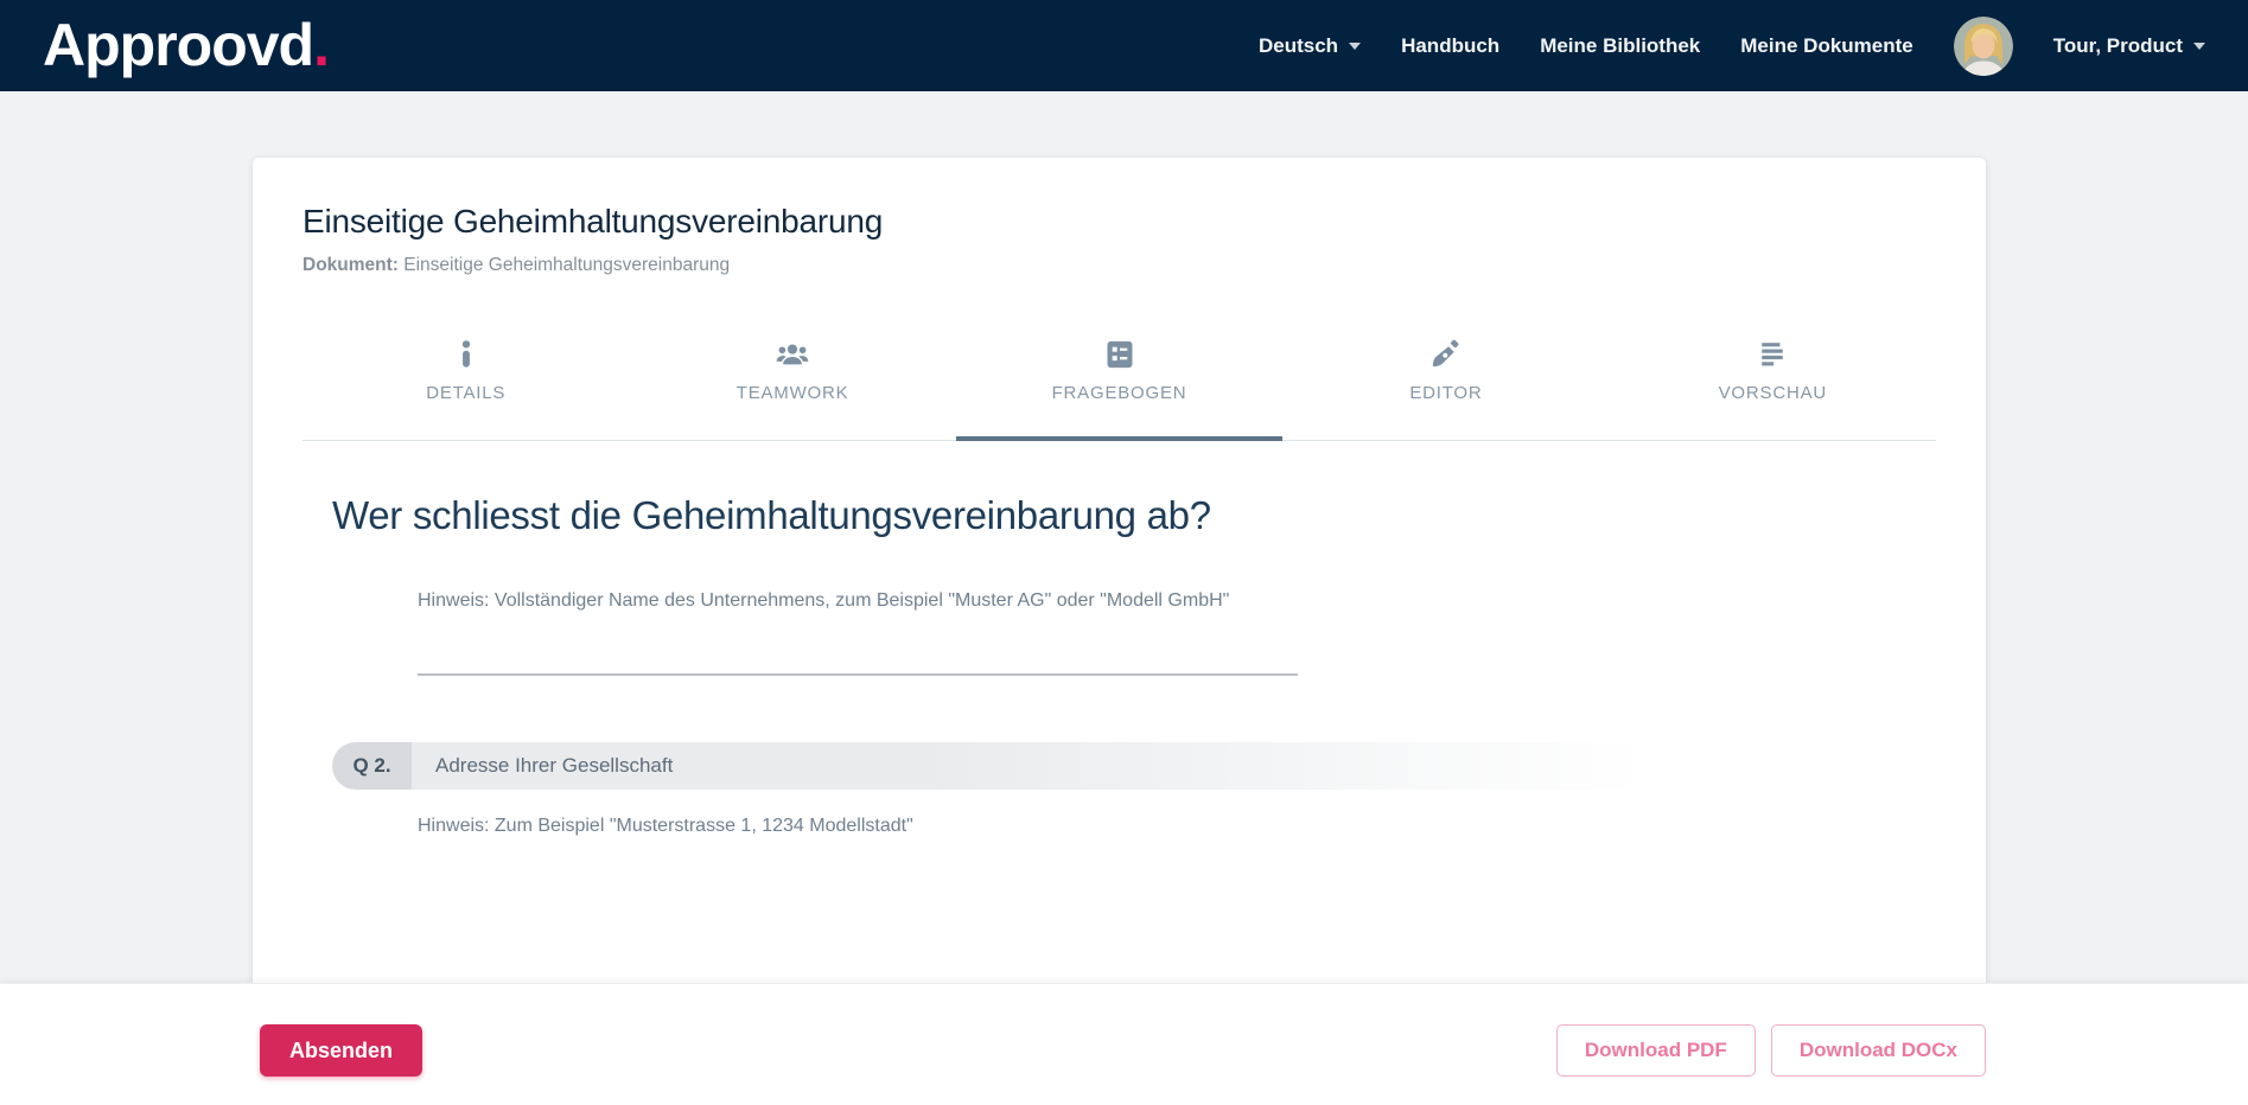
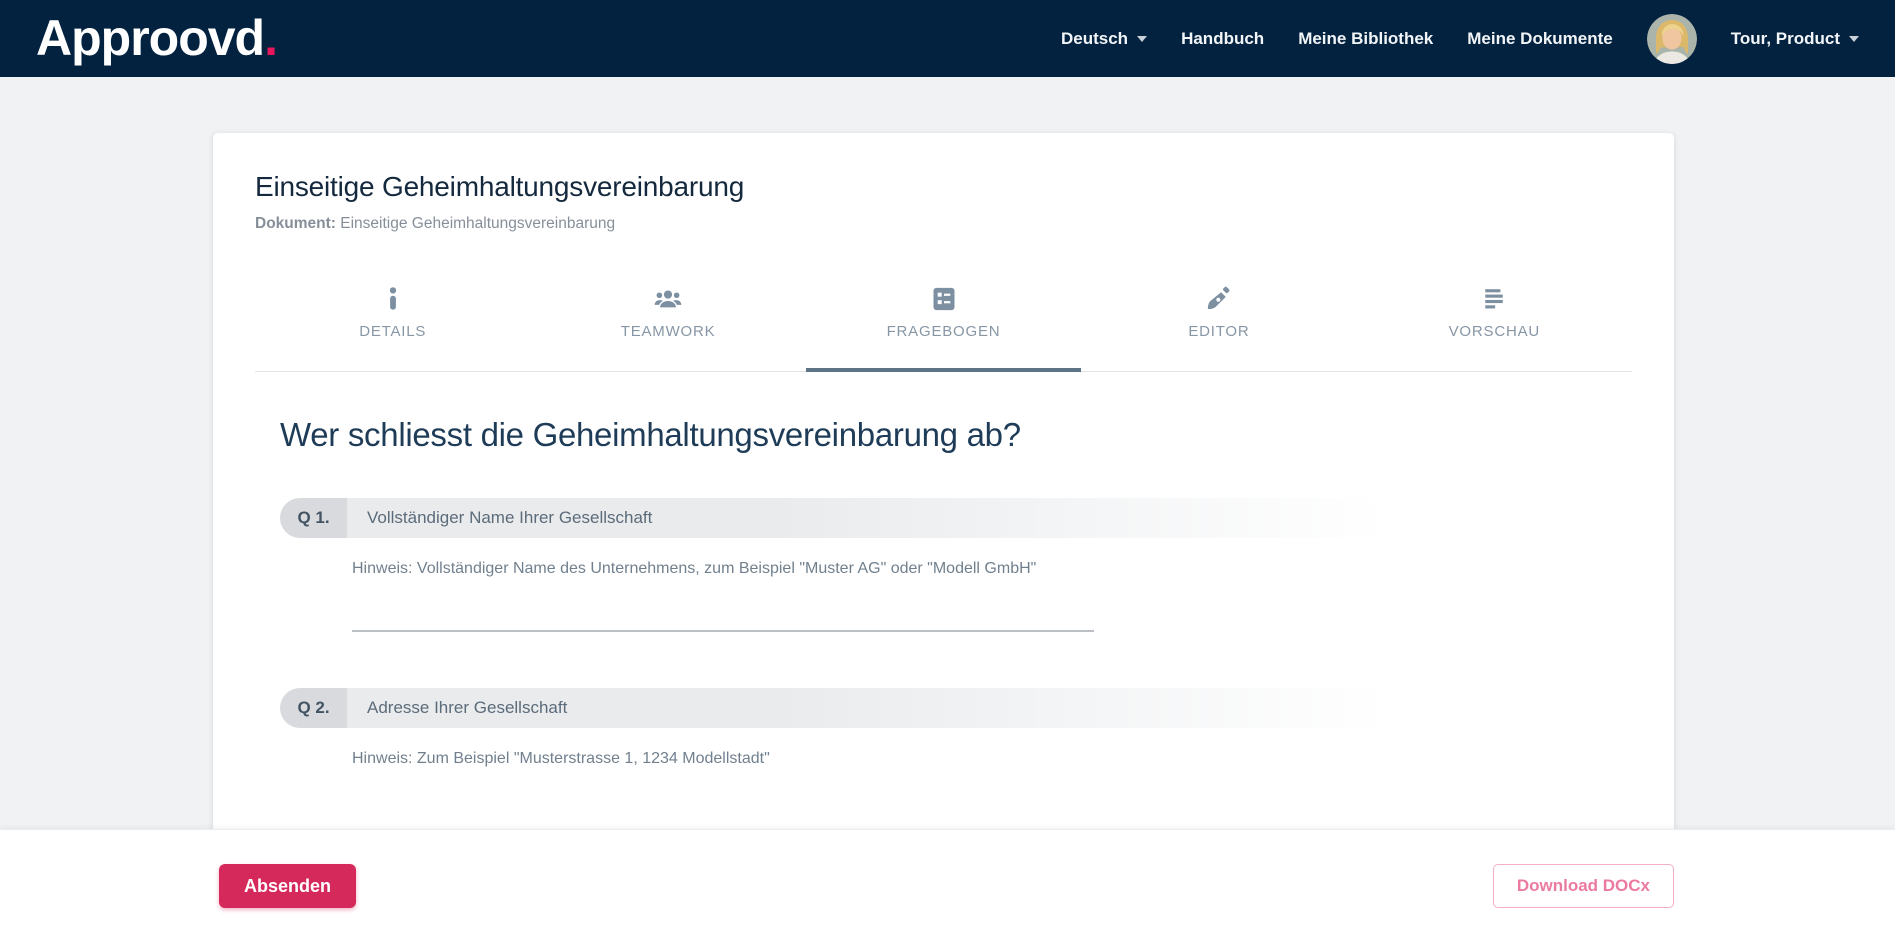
  Approovd.
  Deutsch
  Handbuch
  Meine Bibliothek
  Meine Dokumente
  Tour, Product
  Einseitige Geheimhaltungsvereinbarung
  Dokument: Einseitige Geheimhaltungsvereinbarung
  DETAILS
  TEAMWORK
  FRAGEBOGEN
  EDITOR
  VORSCHAU
  Wer schliesst die Geheimhaltungsvereinbarung ab?
+ Q 1.
+ Vollständiger Name Ihrer Gesellschaft
  Hinweis: Vollständiger Name des Unternehmens, zum Beispiel "Muster AG" oder "Modell GmbH"
  Q 2.
  Adresse Ihrer Gesellschaft
  Hinweis: Zum Beispiel "Musterstrasse 1, 1234 Modellstadt"
  Absenden
- Download PDF
  Download DOCx
